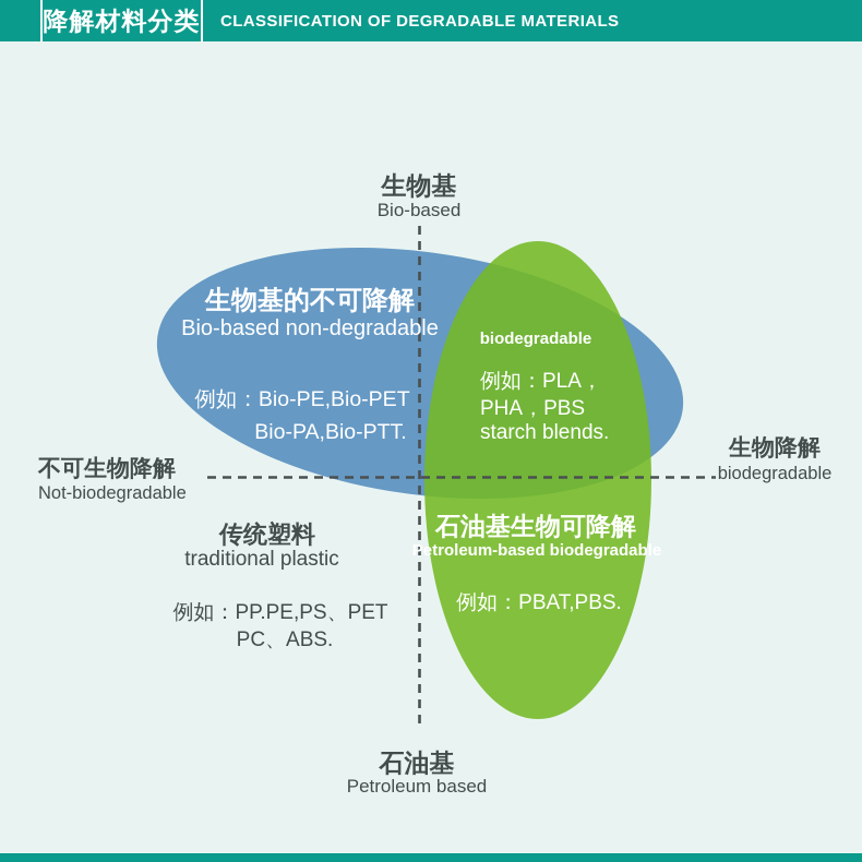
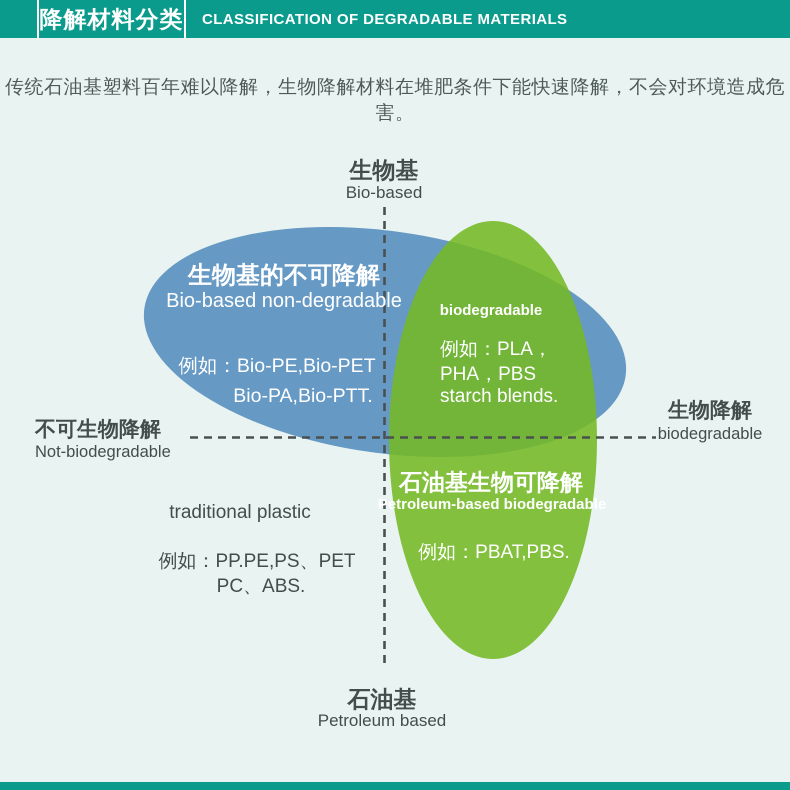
  降解材料分类
  CLASSIFICATION OF DEGRADABLE MATERIALS
+ 传统石油基塑料百年难以降解，生物降解材料在堆肥条件下能快速降解，不会对环境造成危害。
  生物基
  Bio-based
  不可生物降解
  Not-biodegradable
  生物降解
  biodegradable
  石油基
  Petroleum based
  生物基的不可降解
  Bio-based non-degradable
  例如：Bio-PE,Bio-PET
  Bio-PA,Bio-PTT.
  biodegradable
  例如：PLA，
  PHA，PBS
  starch blends.
  石油基生物可降解
  Petroleum-based biodegradable
  例如：PBAT,PBS.
- 传统塑料
  traditional plastic
  例如：PP.PE,PS、PET
  PC、ABS.
